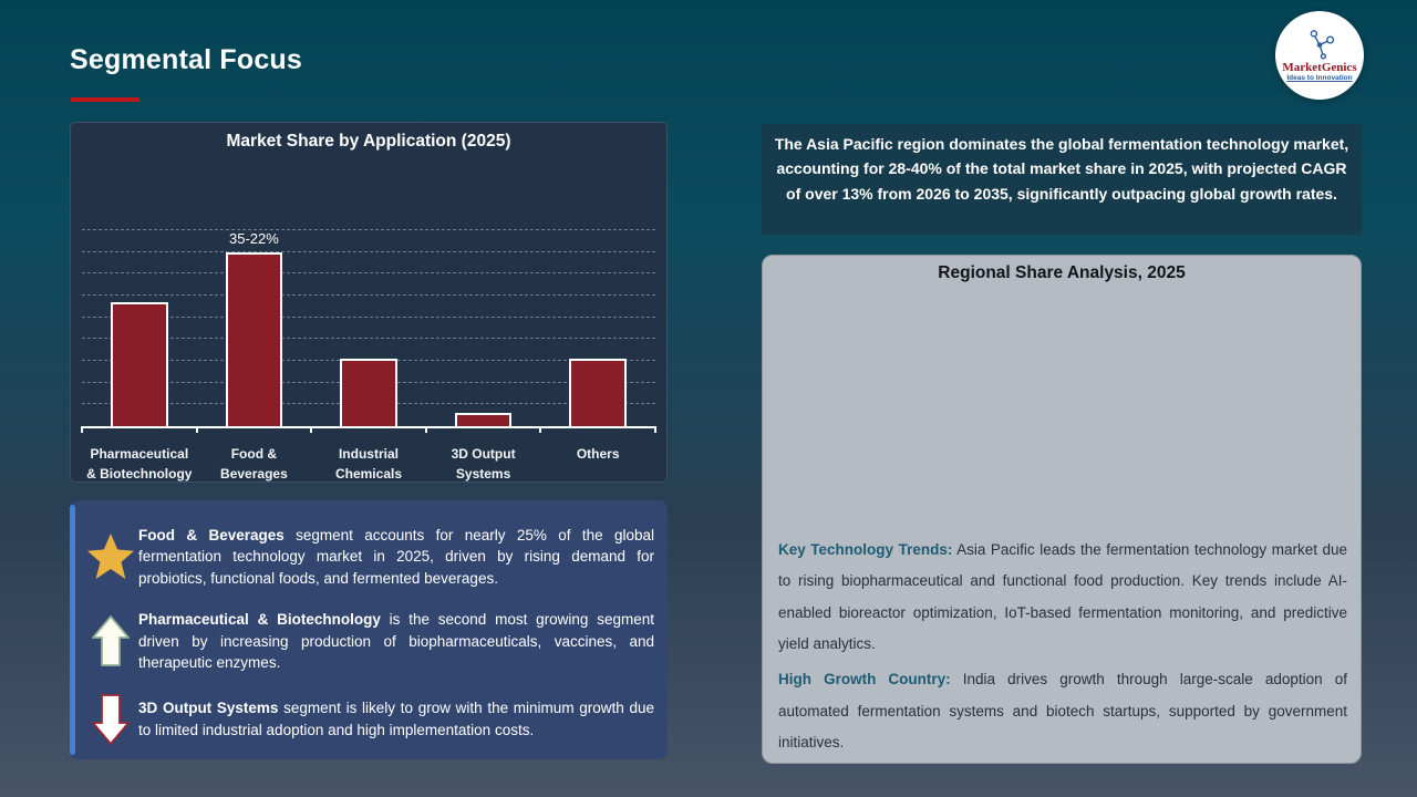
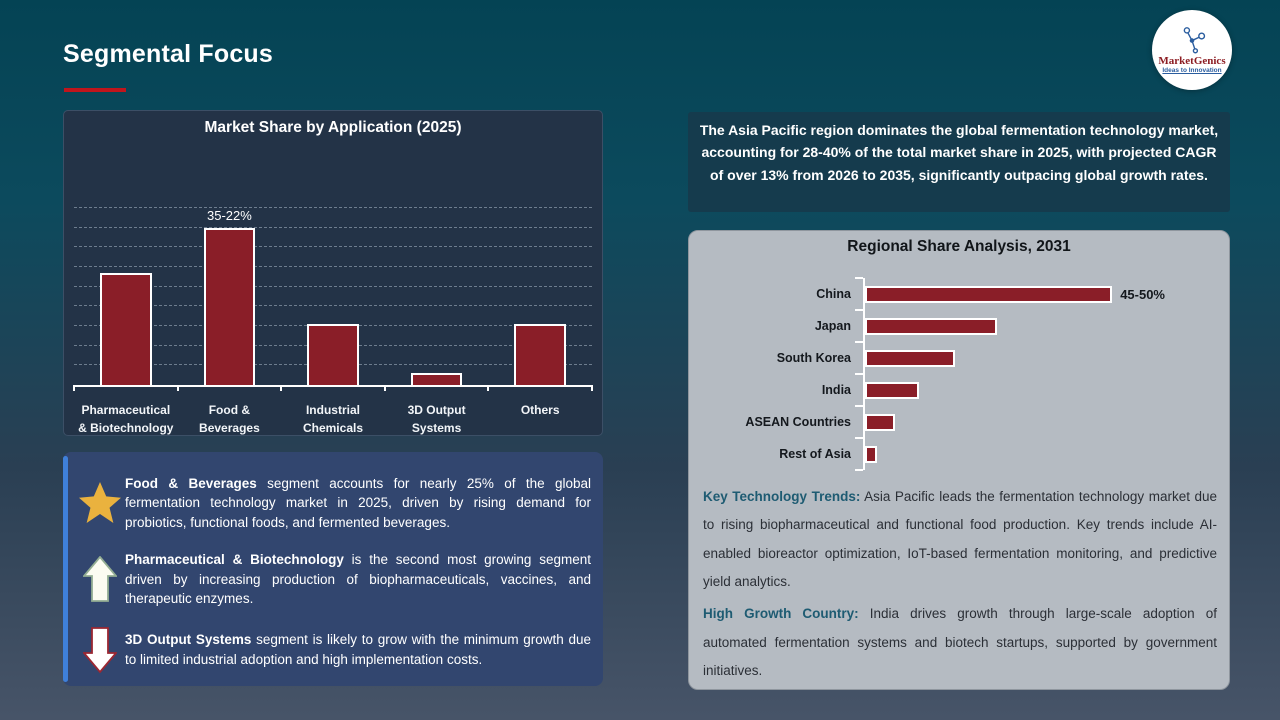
  Segmental Focus
  MarketGenics
  Market Share by Application (2025)
  35-22%
  Pharmaceutical
  & Biotechnology
  Food &
  Beverages
  Industrial
  Chemicals
  3D Output
  Systems
  Others
  Food & Beverages segment accounts for nearly 25% of the global fermentation technology market in 2025, driven by rising demand for probiotics, functional foods, and fermented beverages.
  Pharmaceutical & Biotechnology is the second most growing segment driven by increasing production of biopharmaceuticals, vaccines, and therapeutic enzymes.
  3D Output Systems segment is likely to grow with the minimum growth due to limited industrial adoption and high implementation costs.
  The Asia Pacific region dominates the global fermentation technology market, accounting for 28-40% of the total market share in 2025, with projected CAGR of over 13% from 2026 to 2035, significantly outpacing global growth rates.
- Regional Share Analysis, 2025
+ Regional Share Analysis, 2031
+ China
+ 45-50%
+ Japan
+ South Korea
+ India
+ ASEAN Countries
+ Rest of Asia
  Key Technology Trends: Asia Pacific leads the fermentation technology market due to rising biopharmaceutical and functional food production. Key trends include AI-enabled bioreactor optimization, IoT-based fermentation monitoring, and predictive yield analytics.
  High Growth Country: India drives growth through large-scale adoption of automated fermentation systems and biotech startups, supported by government initiatives.
